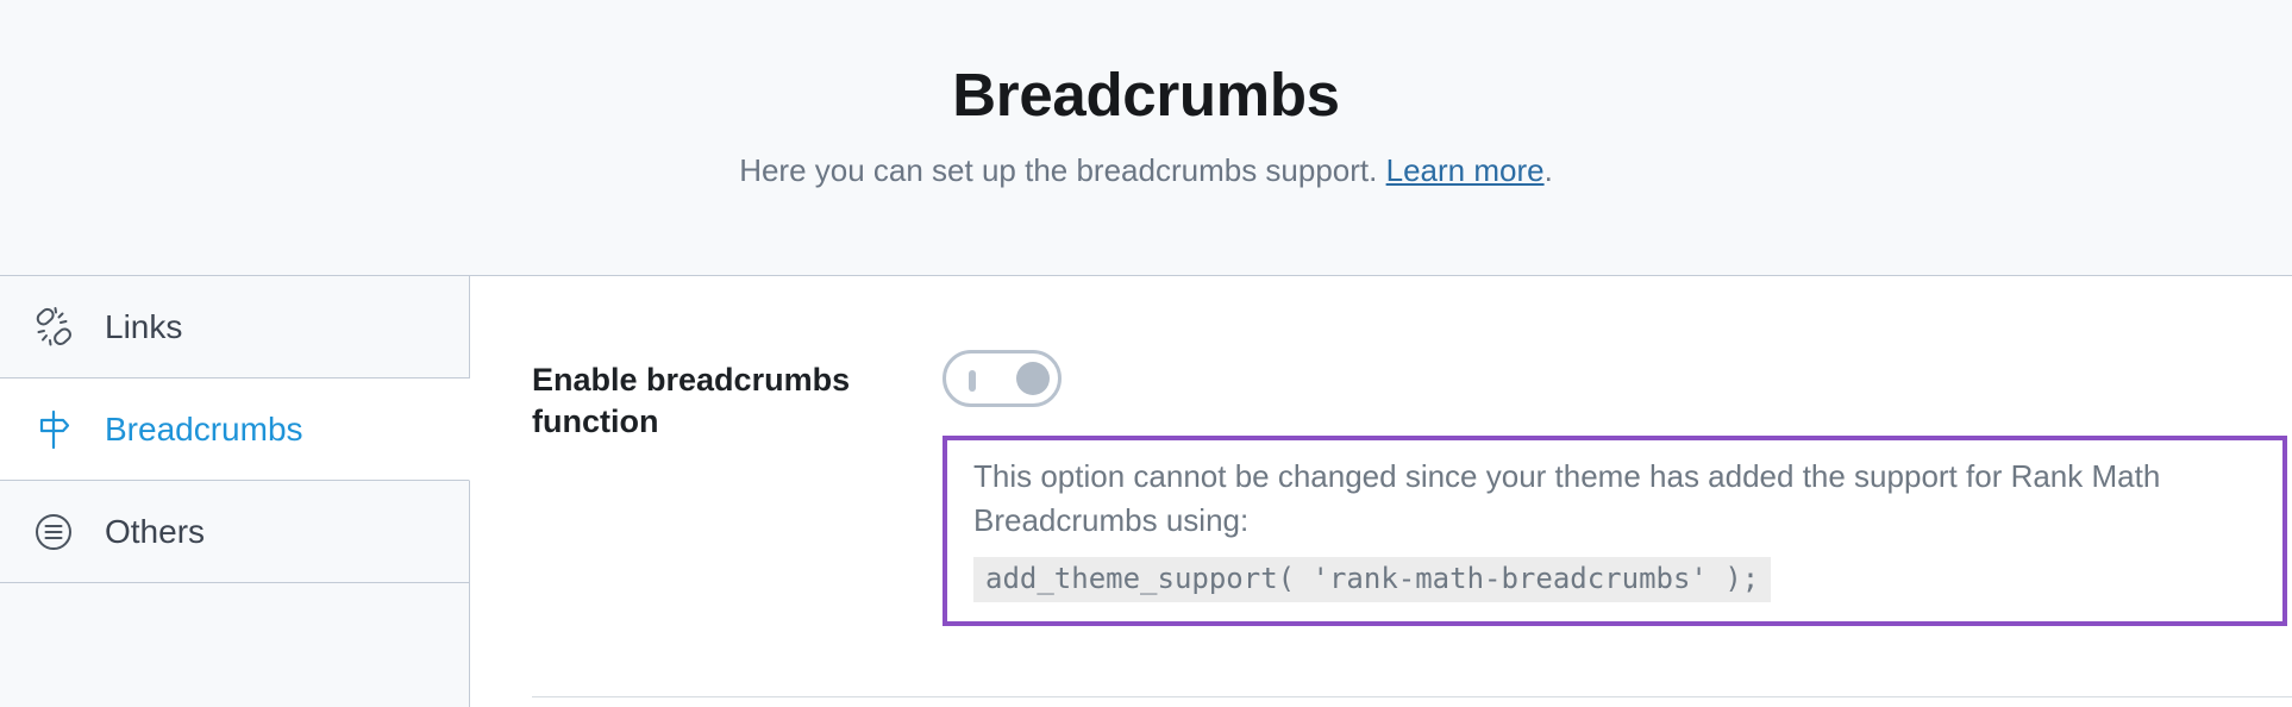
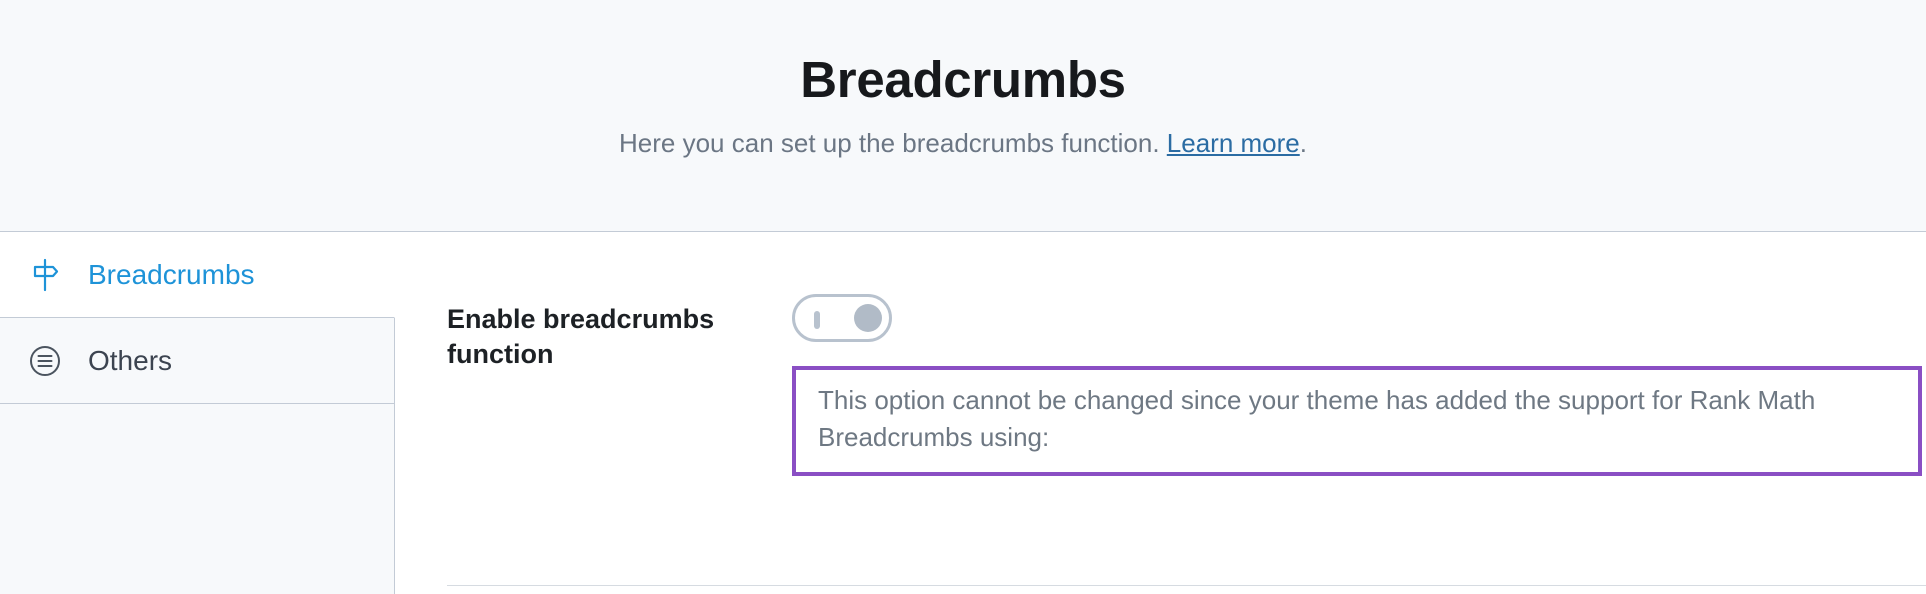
  Breadcrumbs
- Here you can set up the breadcrumbs support. Learn more.
+ Here you can set up the breadcrumbs function. Learn more.
- Links
  Breadcrumbs
  Others
  Enable breadcrumbs function
  This option cannot be changed since your theme has added the support for Rank Math Breadcrumbs using:
- add_theme_support( 'rank-math-breadcrumbs' );
